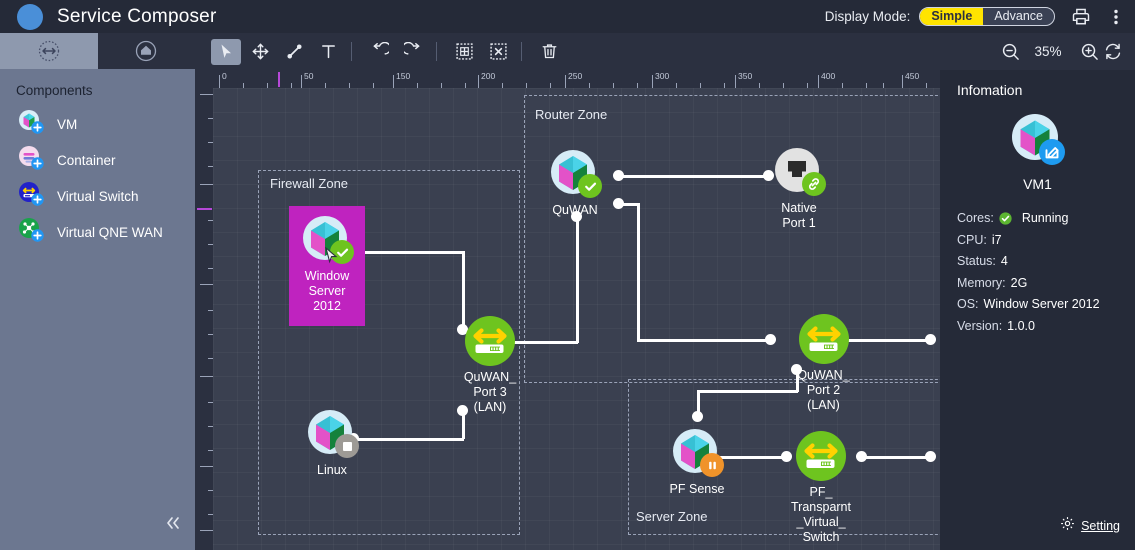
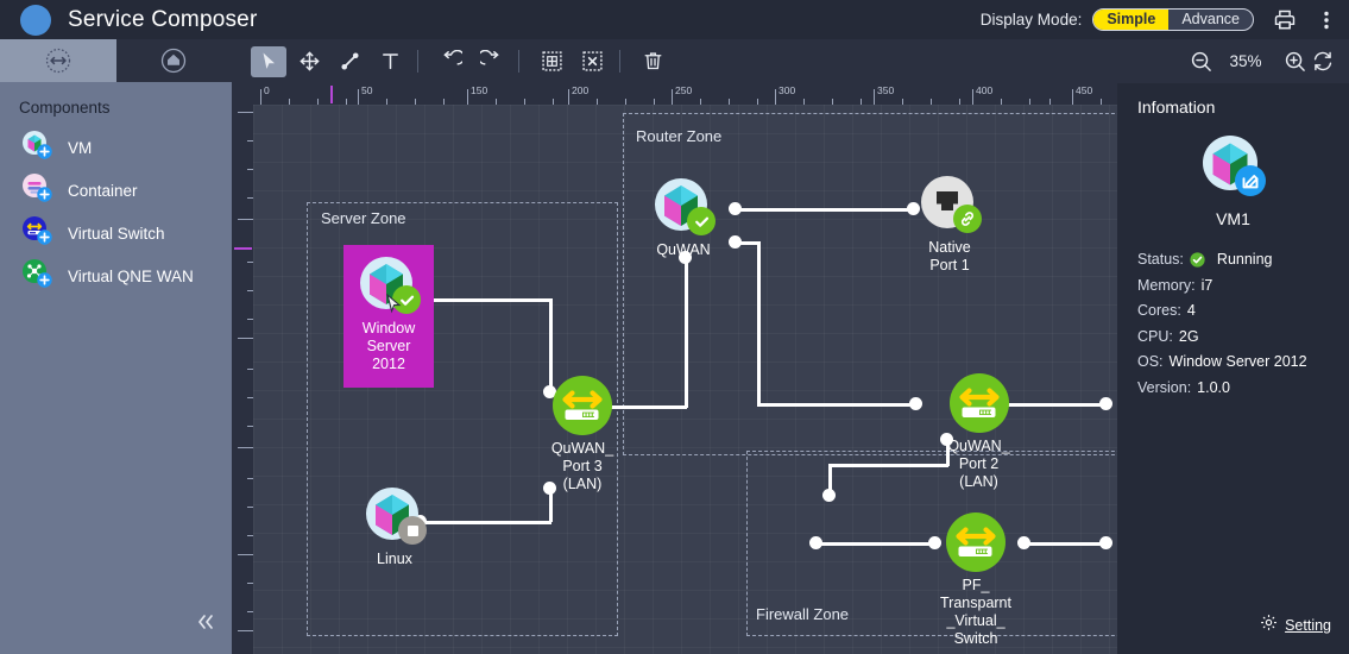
  Service Composer
  Display Mode:
  Simple
  Advance
  Components
  VM
  Container
  Virtual Switch
  Virtual QNE WAN
  35%
  0
  50
  150
  200
  250
  300
  350
  400
  450
- Firewall Zone
+ Server Zone
  Router Zone
- Server Zone
+ Firewall Zone
  Window
  Server
  2012
  QuWAN_
  Port 3
  (LAN)
  Linux
  QuWAN
  Native
  Port 1
  QuWAN_
  Port 2
  (LAN)
- PF Sense
  PF_
  Transparnt
  _Virtual_
  Switch
  Infomation
  VM1
- Cores:
+ Status:
  Running
- CPU:
+ Memory:
  i7
- Status:
+ Cores:
  4
- Memory:
+ CPU:
  2G
  OS:
  Window Server 2012
  Version:
  1.0.0
  Setting
